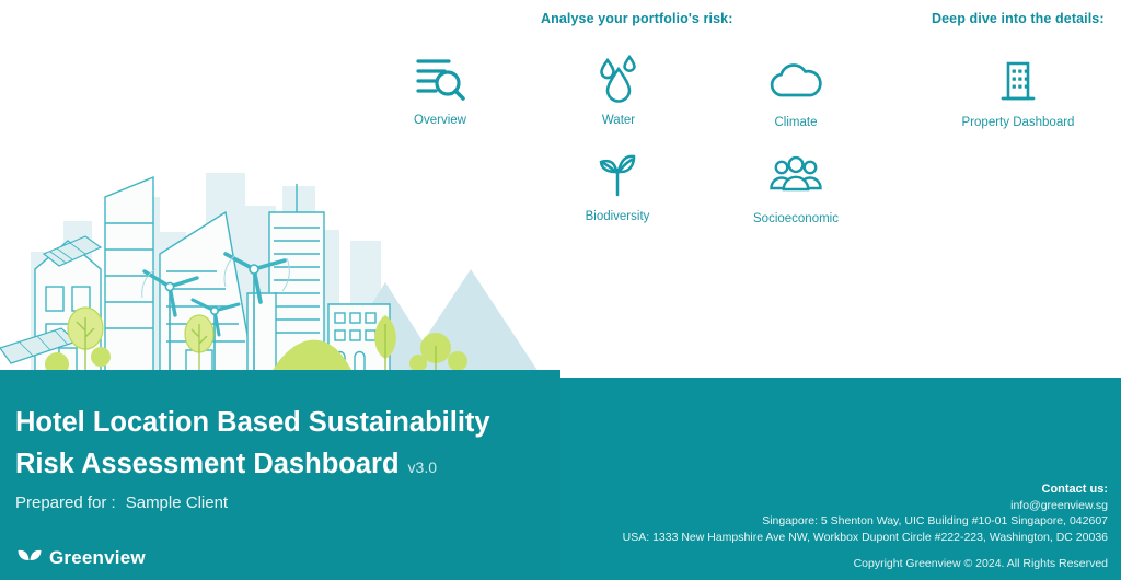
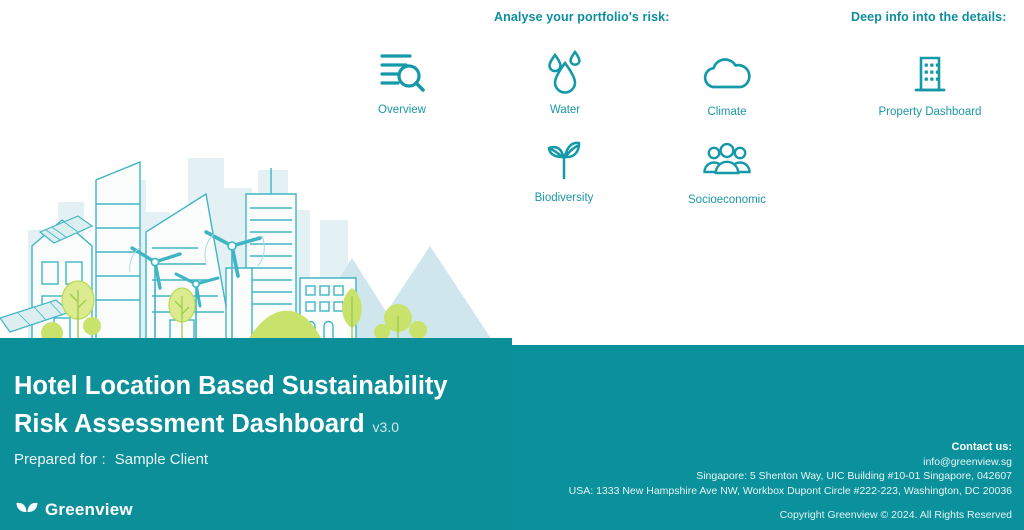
  Analyse your portfolio's risk:
- Deep dive into the details:
+ Deep info into the details:
  Overview
  Water
  Climate
  Property Dashboard
  Biodiversity
  Socioeconomic
  Hotel Location Based Sustainability
  Risk Assessment Dashboard v3.0
  Prepared for : Sample Client
  Contact us:
  info@greenview.sg
  Singapore: 5 Shenton Way, UIC Building #10-01 Singapore, 042607
  USA: 1333 New Hampshire Ave NW, Workbox Dupont Circle #222-223, Washington, DC 20036
  Greenview
  Copyright Greenview © 2024. All Rights Reserved
